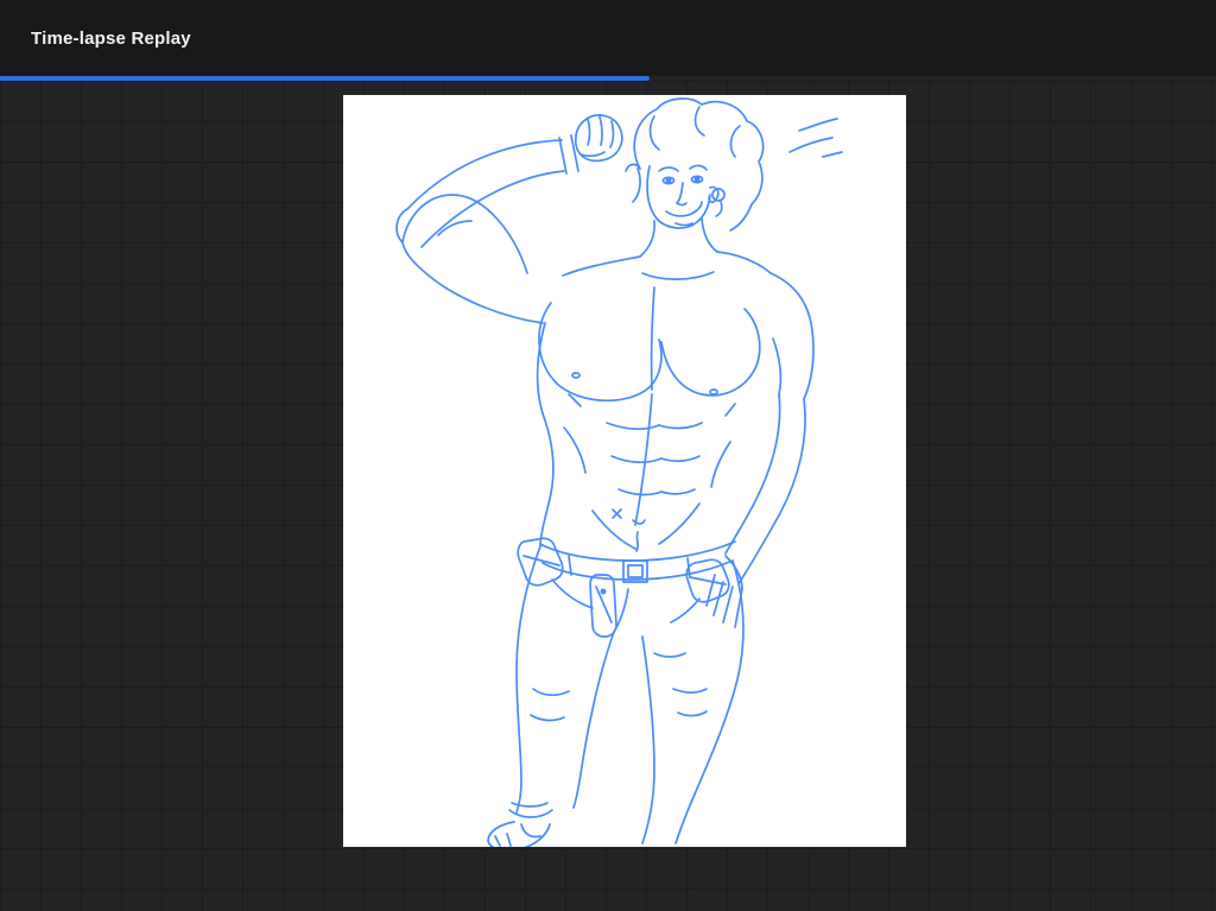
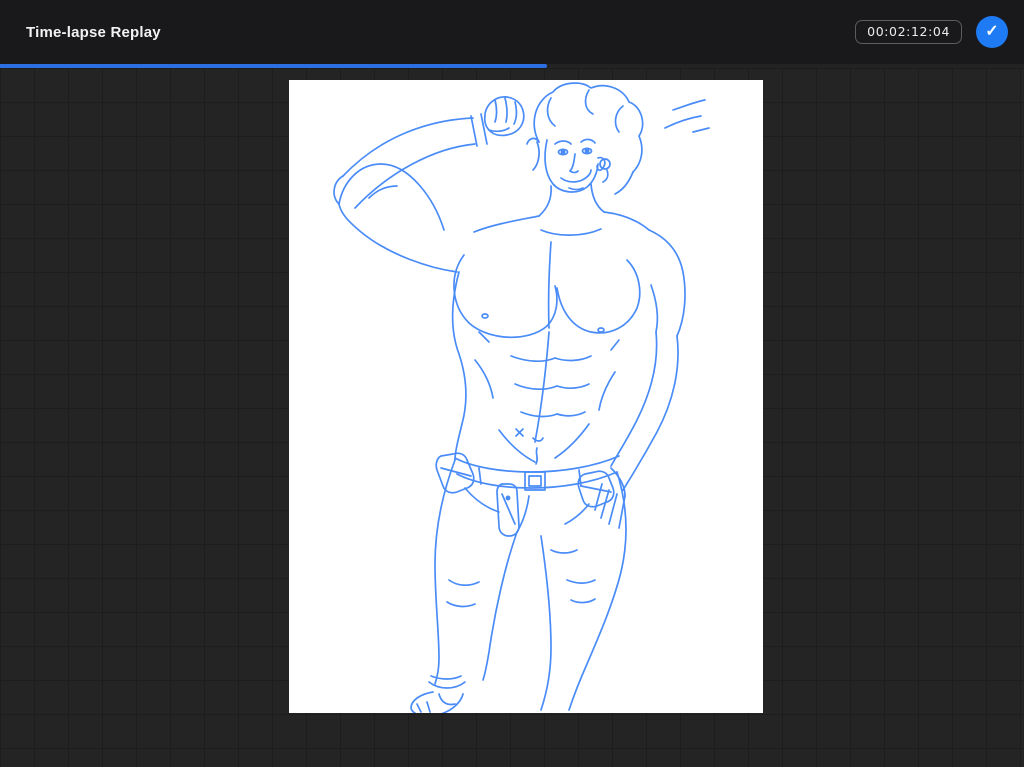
  Time-lapse Replay
+ 00:02:12:04
+ ✓
